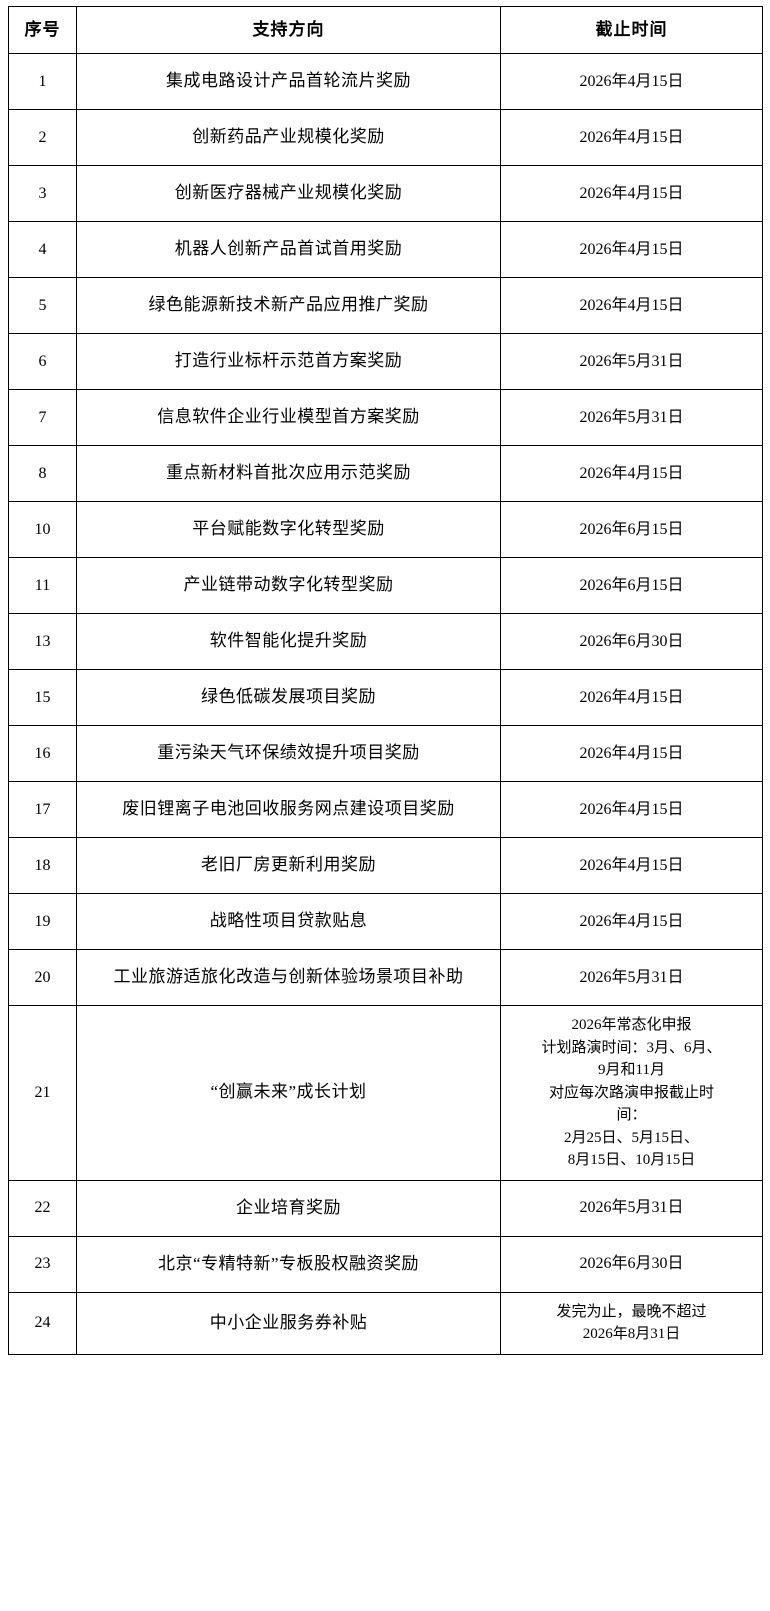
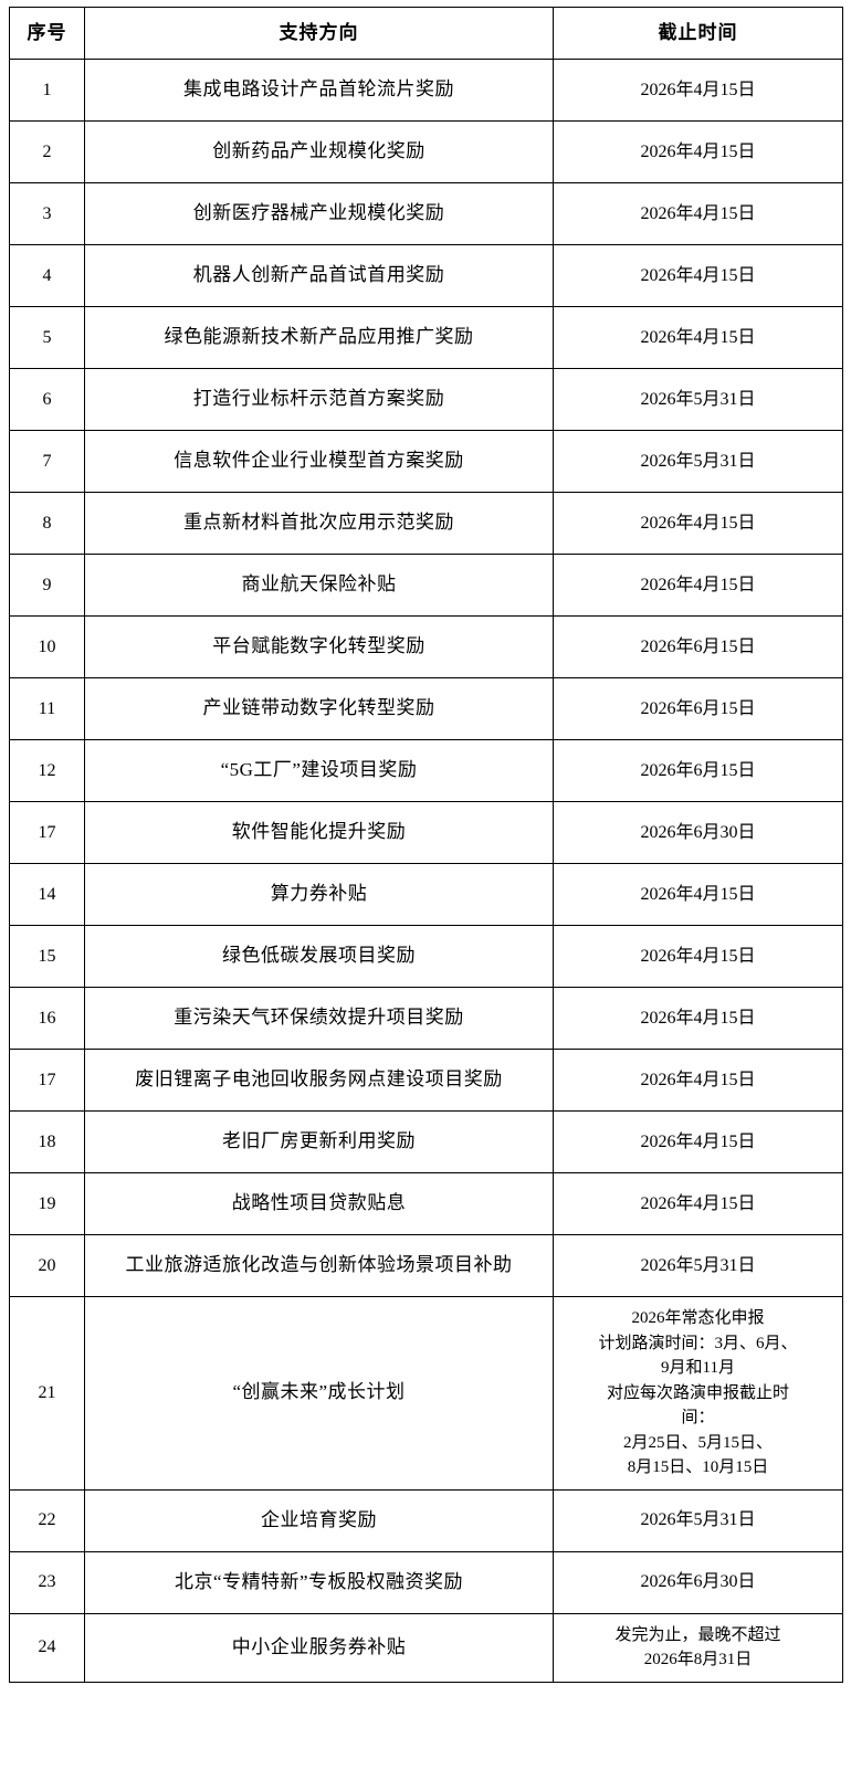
  序号	支持方向	截止时间
  1	集成电路设计产品首轮流片奖励	2026年4月15日
  2	创新药品产业规模化奖励	2026年4月15日
  3	创新医疗器械产业规模化奖励	2026年4月15日
  4	机器人创新产品首试首用奖励	2026年4月15日
  5	绿色能源新技术新产品应用推广奖励	2026年4月15日
  6	打造行业标杆示范首方案奖励	2026年5月31日
  7	信息软件企业行业模型首方案奖励	2026年5月31日
  8	重点新材料首批次应用示范奖励	2026年4月15日
+ 9	商业航天保险补贴	2026年4月15日
  10	平台赋能数字化转型奖励	2026年6月15日
  11	产业链带动数字化转型奖励	2026年6月15日
+ 12	“5G工厂”建设项目奖励	2026年6月15日
- 13	软件智能化提升奖励	2026年6月30日
+ 17	软件智能化提升奖励	2026年6月30日
+ 14	算力券补贴	2026年4月15日
  15	绿色低碳发展项目奖励	2026年4月15日
  16	重污染天气环保绩效提升项目奖励	2026年4月15日
  17	废旧锂离子电池回收服务网点建设项目奖励	2026年4月15日
  18	老旧厂房更新利用奖励	2026年4月15日
  19	战略性项目贷款贴息	2026年4月15日
  20	工业旅游适旅化改造与创新体验场景项目补助	2026年5月31日
  21	“创赢未来”成长计划	2026年常态化申报计划路演时间：3月、6月、9月和11月对应每次路演申报截止时间：2月25日、5月15日、8月15日、10月15日
  22	企业培育奖励	2026年5月31日
  23	北京“专精特新”专板股权融资奖励	2026年6月30日
  24	中小企业服务券补贴	发完为止，最晚不超过2026年8月31日
